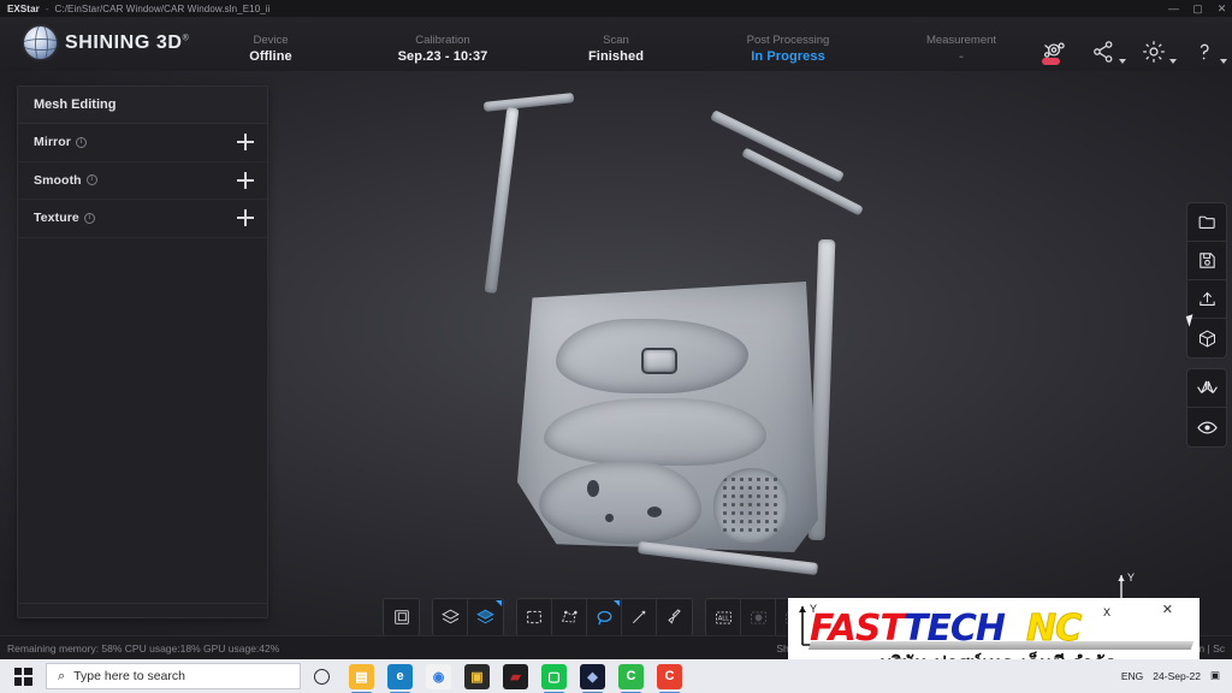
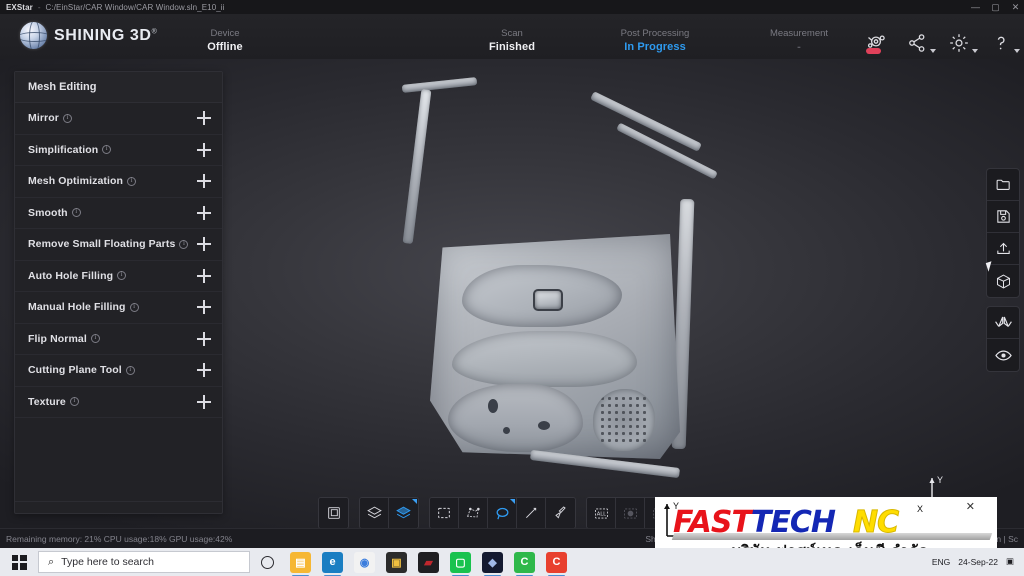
  EXStar
  -
  C:/EinStar/CAR Window/CAR Window.sln_E10_ii
  —
  ▢
  ✕
  SHINING 3D
  Device
  Offline
- Calibration
- Sep.23 - 10:37
  Scan
  Finished
  Post Processing
  In Progress
  Measurement
  -
  Y
  Mesh Editing
  Mirror
+ Simplification
+ Mesh Optimization
  Smooth
+ Remove Small Floating Parts
+ Auto Hole Filling
+ Manual Hole Filling
+ Flip Normal
+ Cutting Plane Tool
  Texture
- Remaining memory: 58% CPU usage:18% GPU usage:42%
+ Remaining memory: 21% CPU usage:18% GPU usage:42%
  Y
  X
  FAST
  TECH
  NC
  ✕
  ⌕
  Type here to search
  ▤
  e
  ◉
  ▣
  ▰
  ▢
  ◆
  C
  C
  ENG
  24-Sep-22
  ▣
